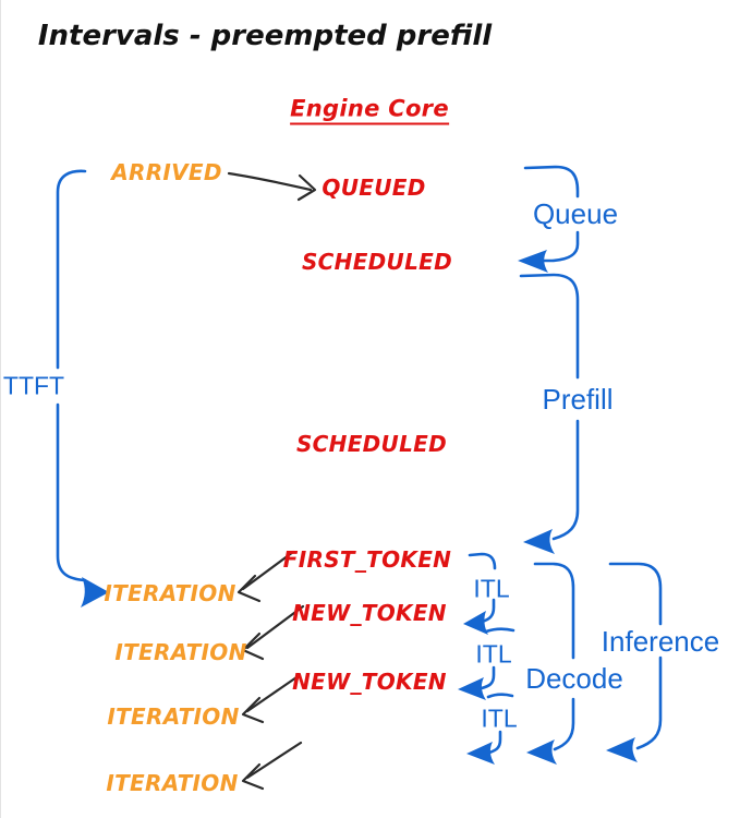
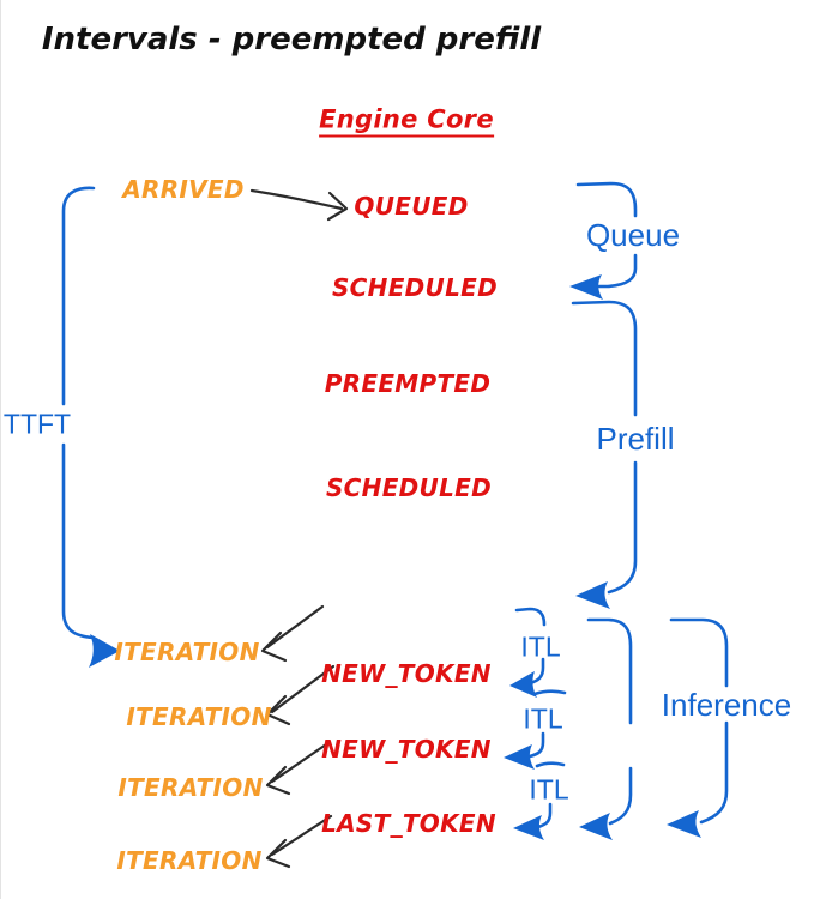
  Intervals - preempted prefill
  Engine Core
  ARRIVED
  ITERATION
  ITERATION
  ITERATION
  ITERATION
  QUEUED
  SCHEDULED
+ PREEMPTED
  SCHEDULED
- FIRST_TOKEN
  NEW_TOKEN
  NEW_TOKEN
+ LAST_TOKEN
  TTFT
  Queue
  Prefill
  ITL
  ITL
  ITL
- Decode
  Inference
